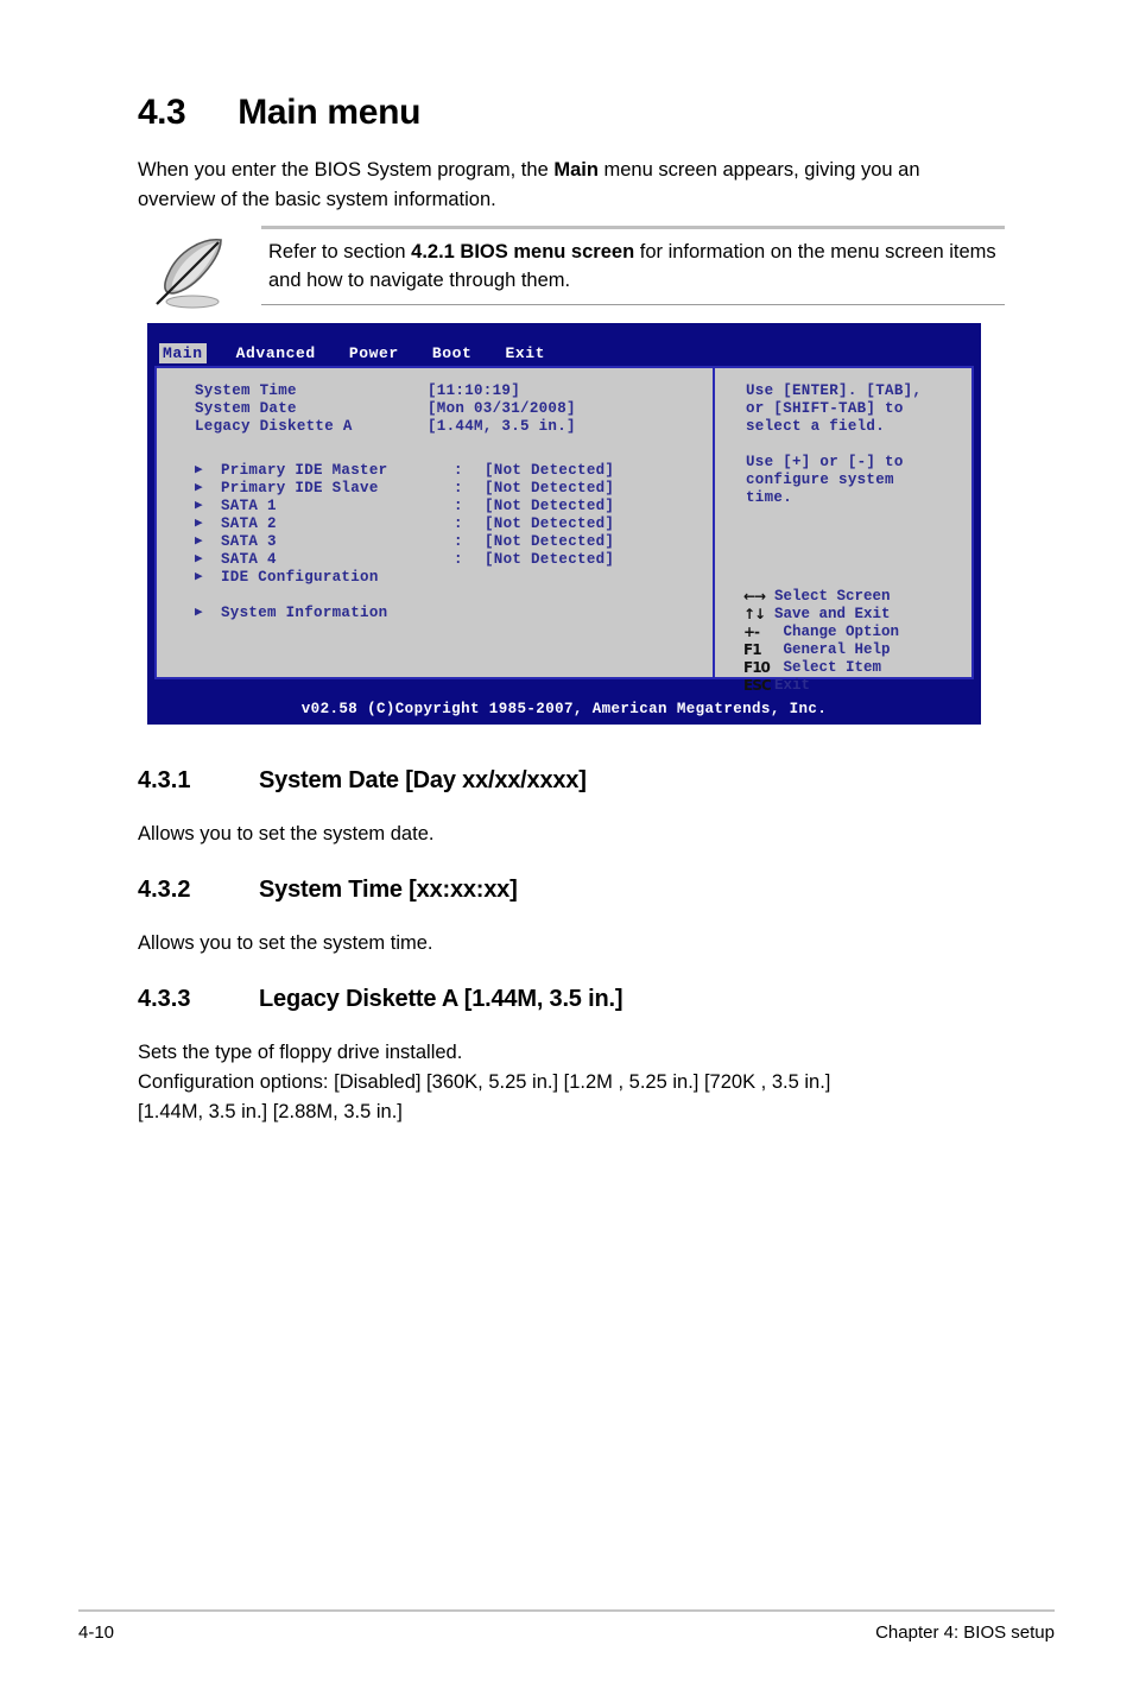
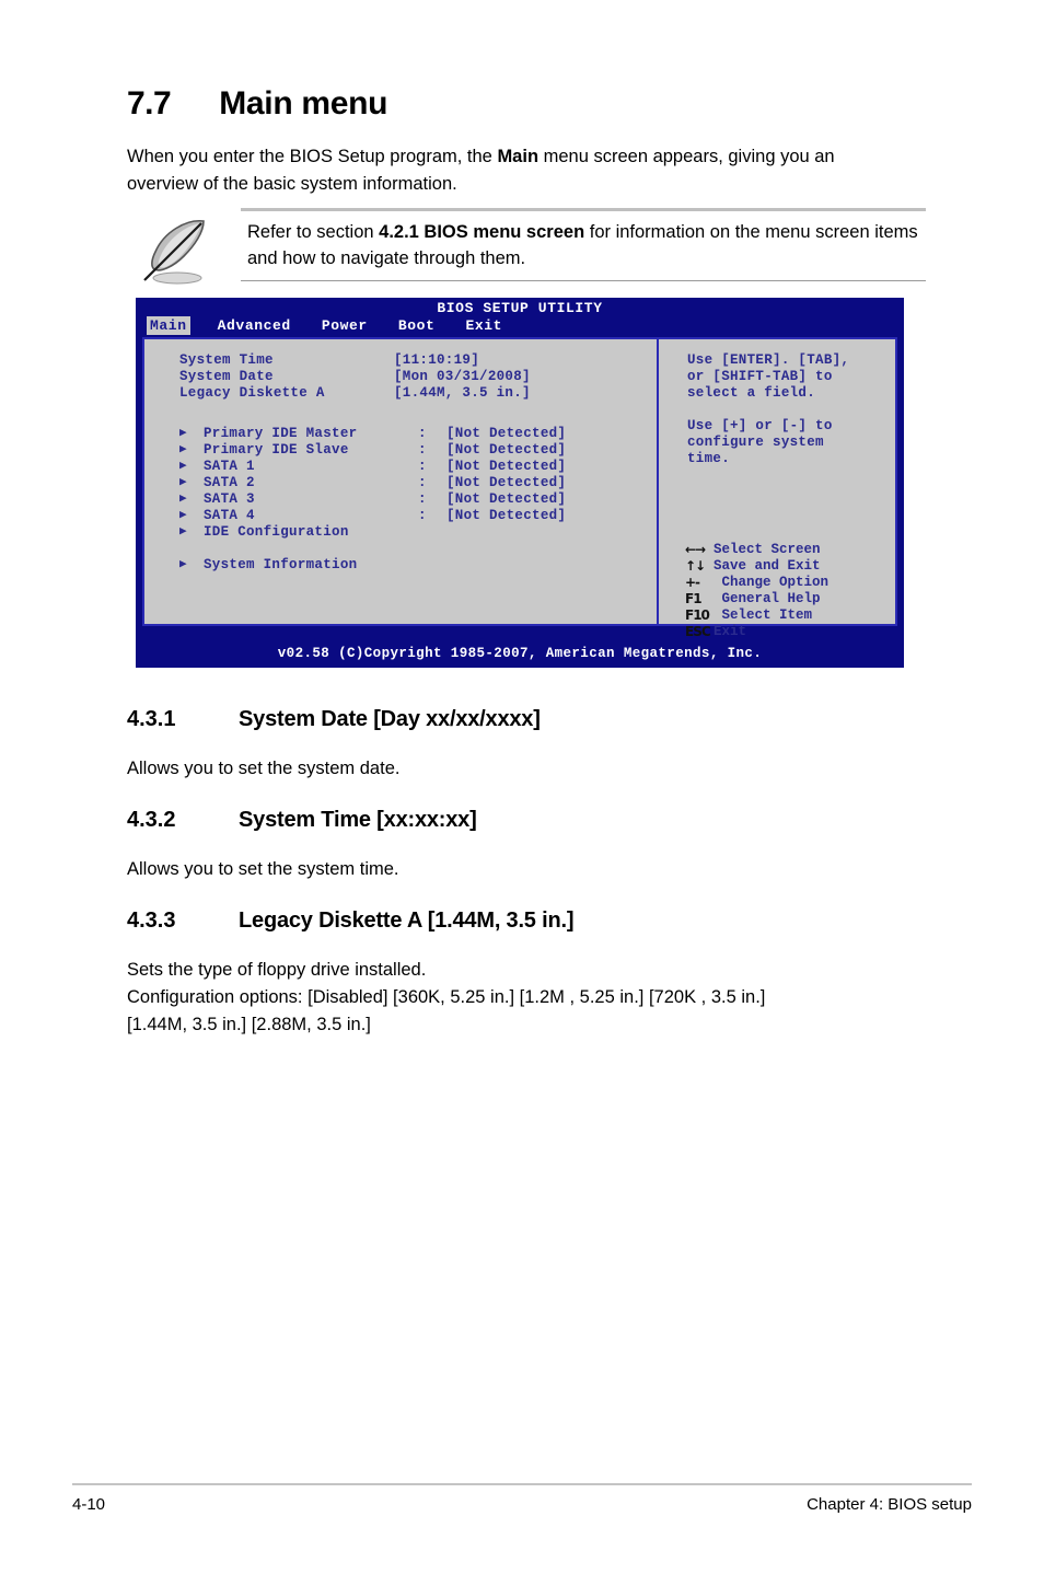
- 4.3
+ 7.7
  Main menu
- When you enter the BIOS System program, the Main menu screen appears, giving you an overview of the basic system information.
+ When you enter the BIOS Setup program, the Main menu screen appears, giving you an overview of the basic system information.
  Refer to section 4.2.1 BIOS menu screen for information on the menu screen items and how to navigate through them.
+ BIOS SETUP UTILITY
  Main
  Advanced
  Power
  Boot
  Exit
  System Time
  [11:10:19]
  System Date
  [Mon 03/31/2008]
  Legacy Diskette A
  [1.44M, 3.5 in.]
  ▶
  Primary IDE Master
  :
  [Not Detected]
  ▶
  Primary IDE Slave
  :
  [Not Detected]
  ▶
  SATA 1
  :
  [Not Detected]
  ▶
  SATA 2
  :
  [Not Detected]
  ▶
  SATA 3
  :
  [Not Detected]
  ▶
  SATA 4
  :
  [Not Detected]
  ▶
  IDE Configuration
  ▶
  System Information
  Use [ENTER]. [TAB],
  or [SHIFT-TAB] to
  select a field.
  Use [+] or [-] to
  configure system
  time.
  ←→
  Select Screen
  ↑↓
  Save and Exit
  +-
  Change Option
  F1
  General Help
  F10
  Select Item
  ESC
  Exit
  v02.58 (C)Copyright 1985-2007, American Megatrends, Inc.
  4.3.1
  System Date [Day xx/xx/xxxx]
  Allows you to set the system date.
  4.3.2
  System Time [xx:xx:xx]
  Allows you to set the system time.
  4.3.3
  Legacy Diskette A [1.44M, 3.5 in.]
  Sets the type of floppy drive installed.
  Configuration options: [Disabled] [360K, 5.25 in.] [1.2M , 5.25 in.] [720K , 3.5 in.]
  [1.44M, 3.5 in.] [2.88M, 3.5 in.]
  4-10
  Chapter 4: BIOS setup
